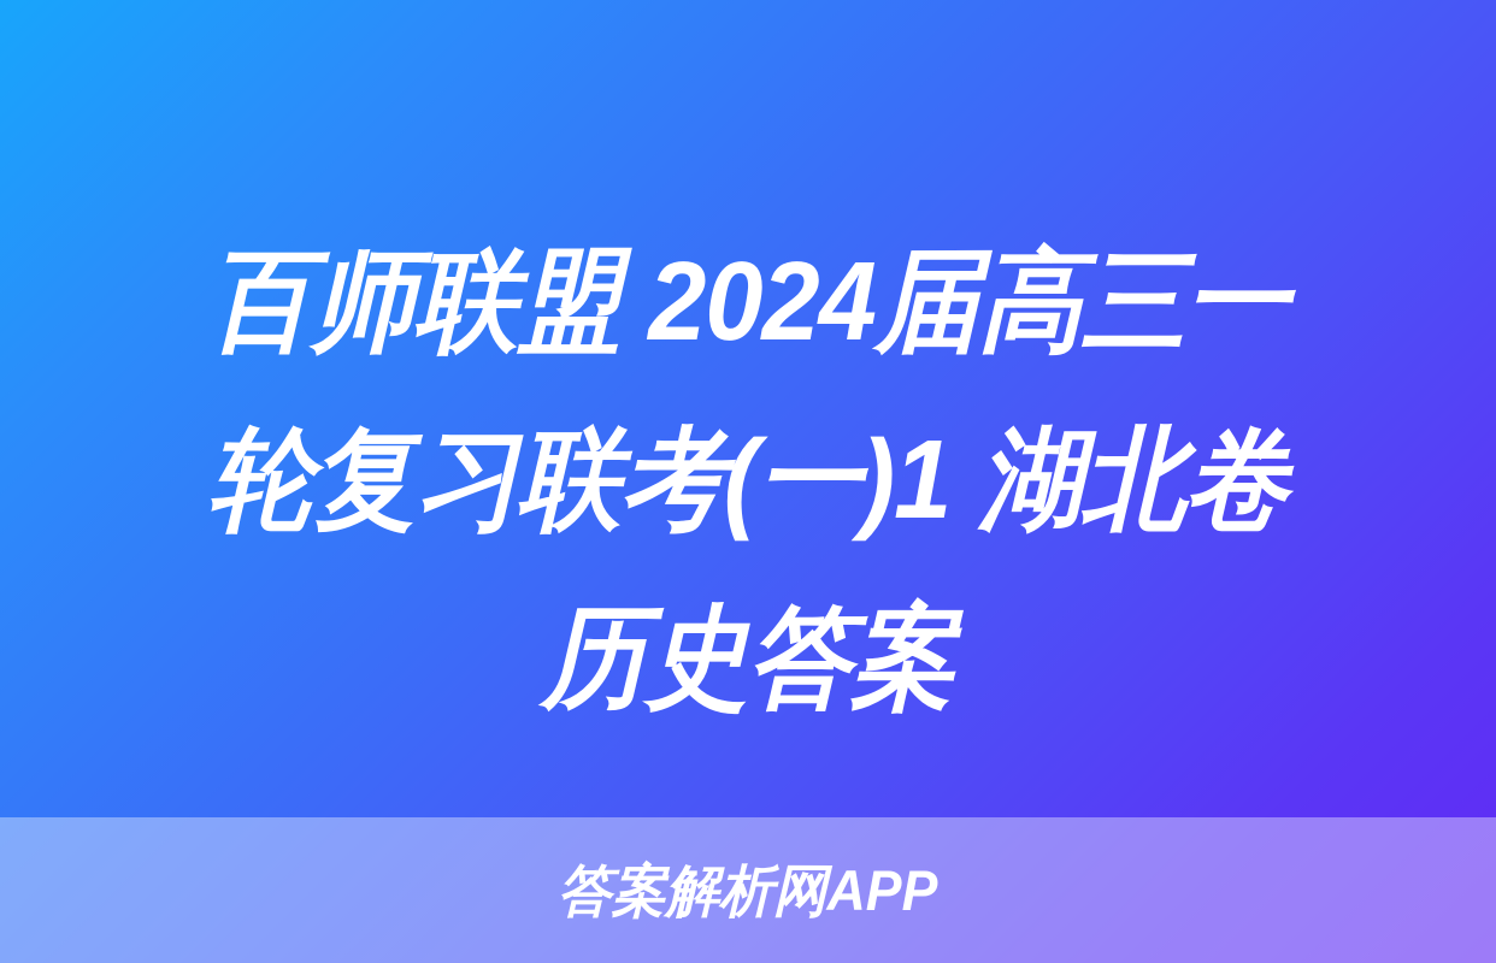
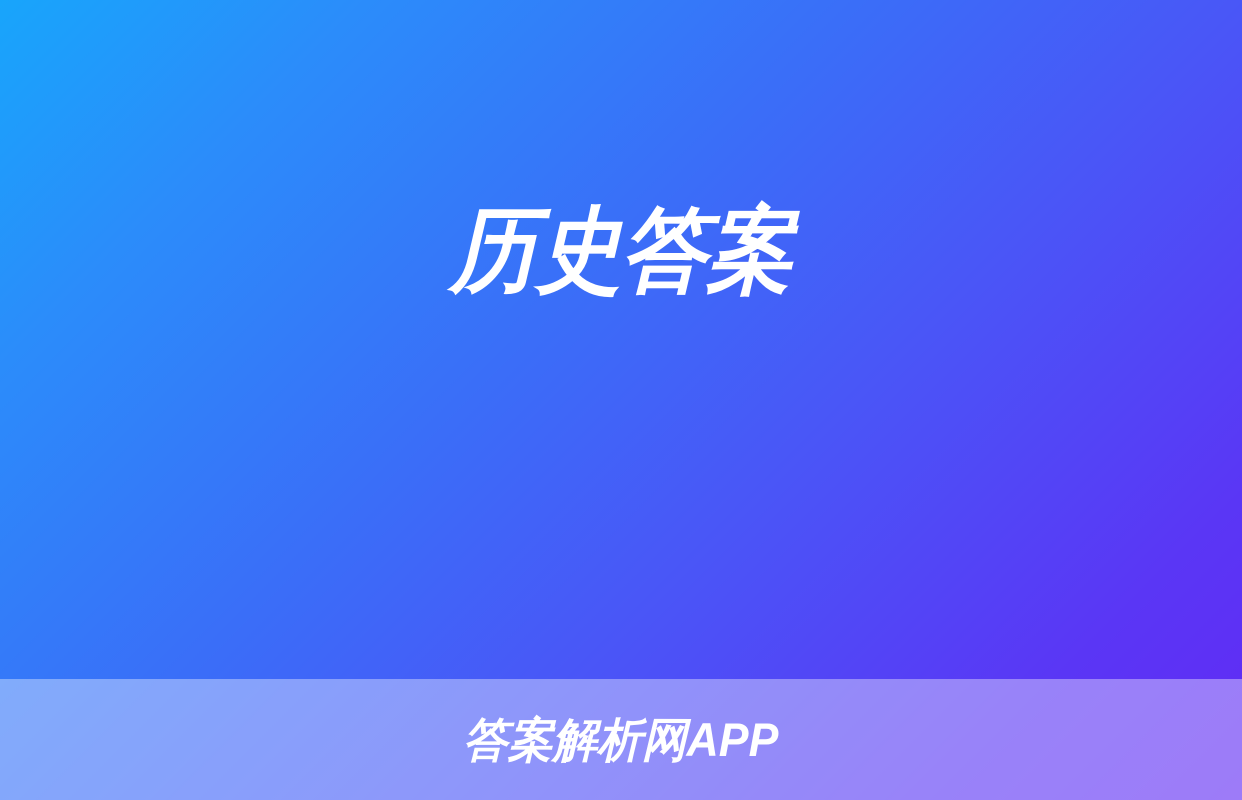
- 百师联盟 2024届高三一
- 轮复习联考(一)1 湖北卷
  历史答案
  答案解析网APP
